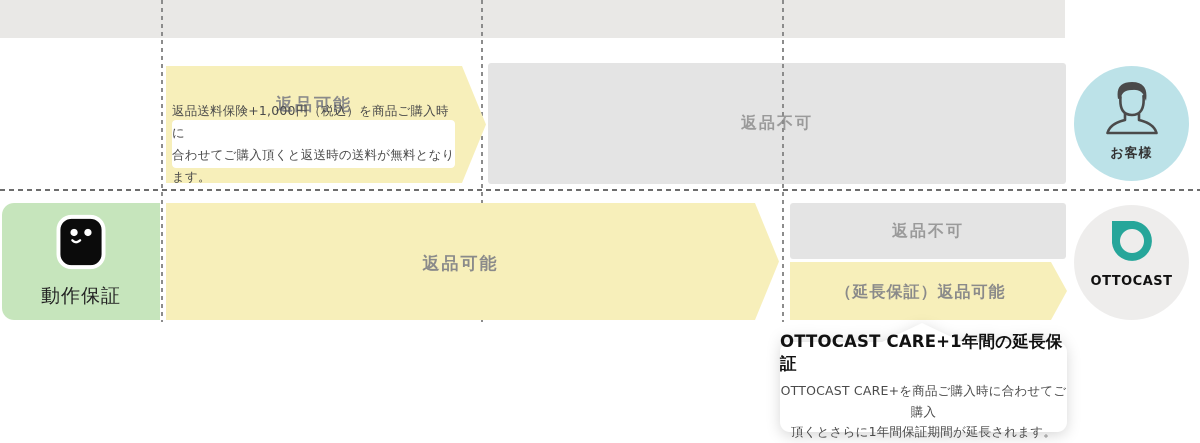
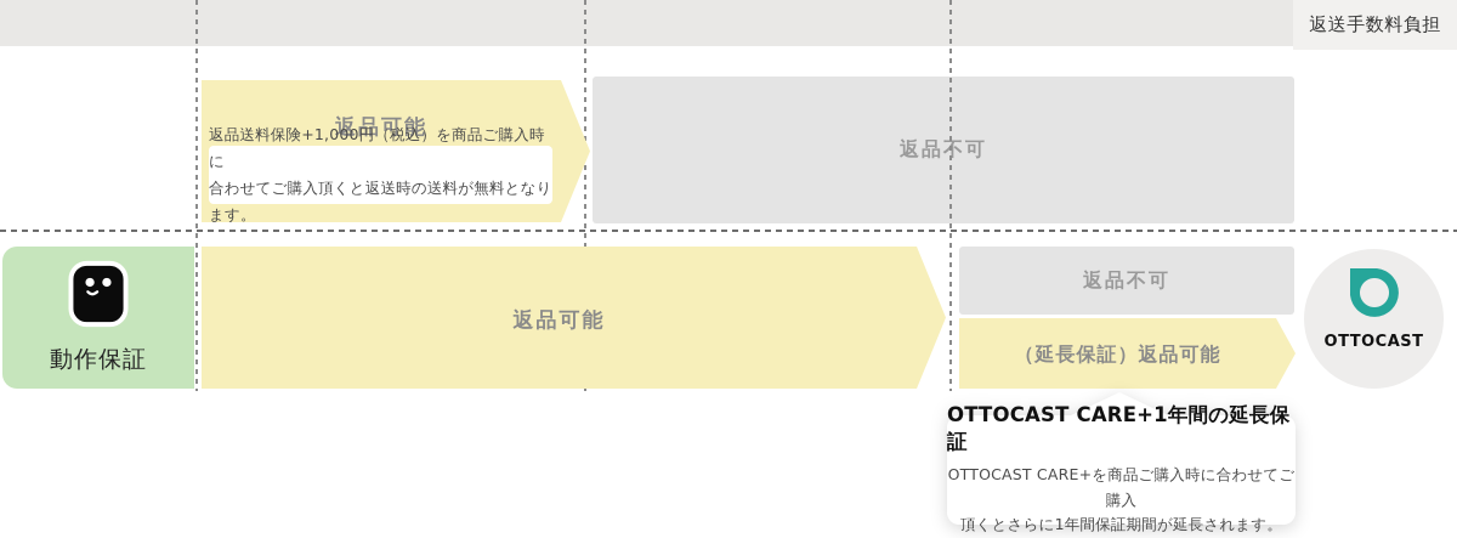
+ 返送手数料負担
  返品不可
  返品不可
  返品可能
  返品送料保険+1,000円（税込）を商品ご購入時に
  合わせてご購入頂くと返送時の送料が無料となります。
- お客様
  動作保証
  返品可能
  （延長保証）返品可能
  OTTOCAST
  OTTOCAST CARE+1年間の延長保証
  OTTOCAST CARE+を商品ご購入時に合わせてご購入
  頂くとさらに1年間保証期間が延長されます。
